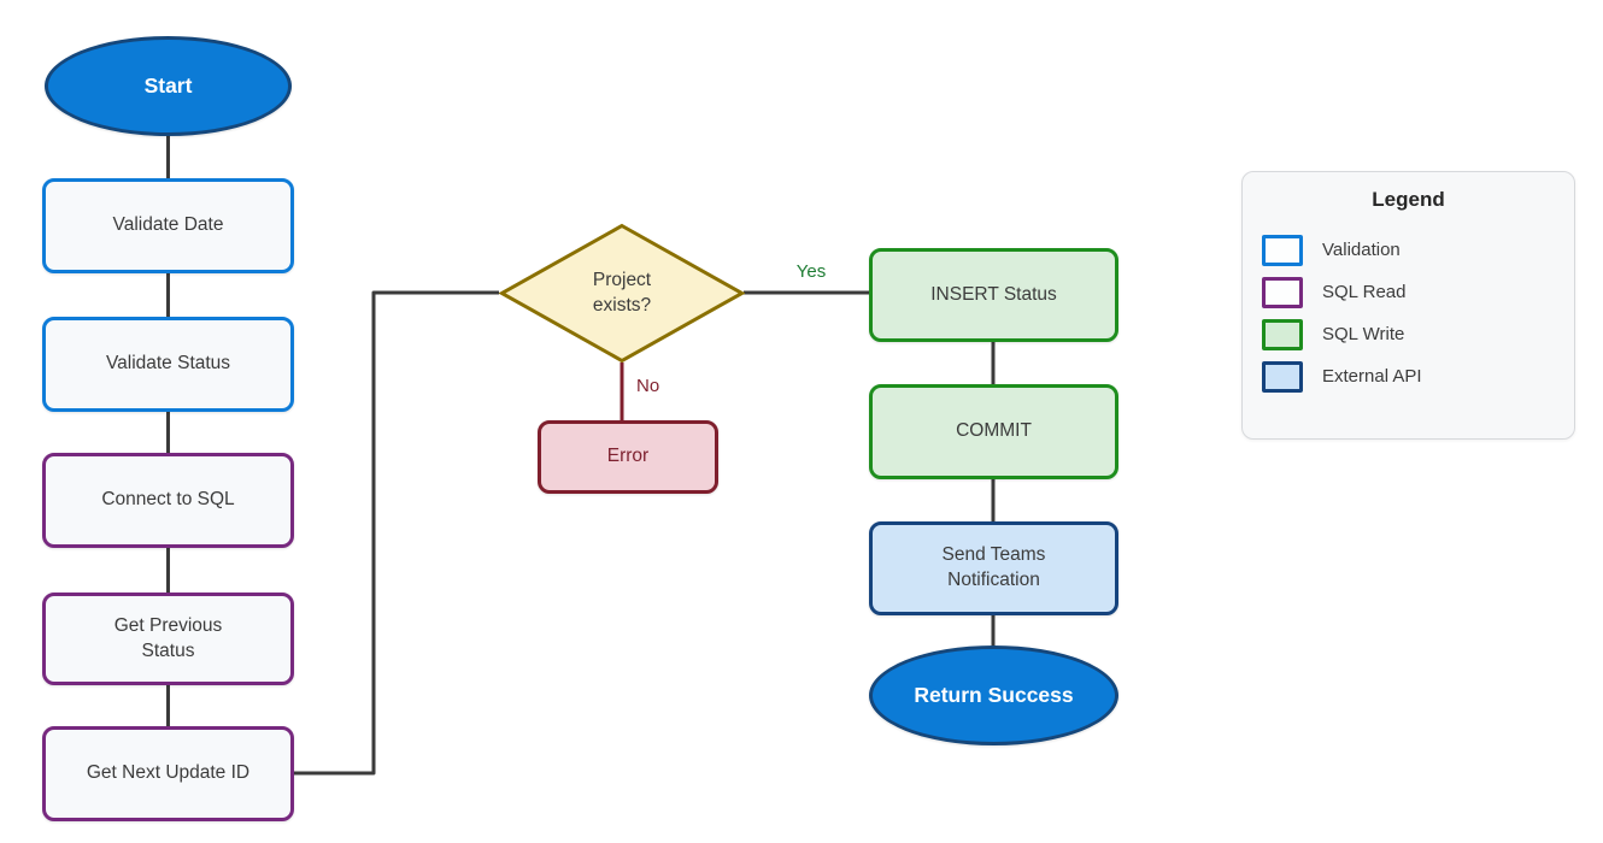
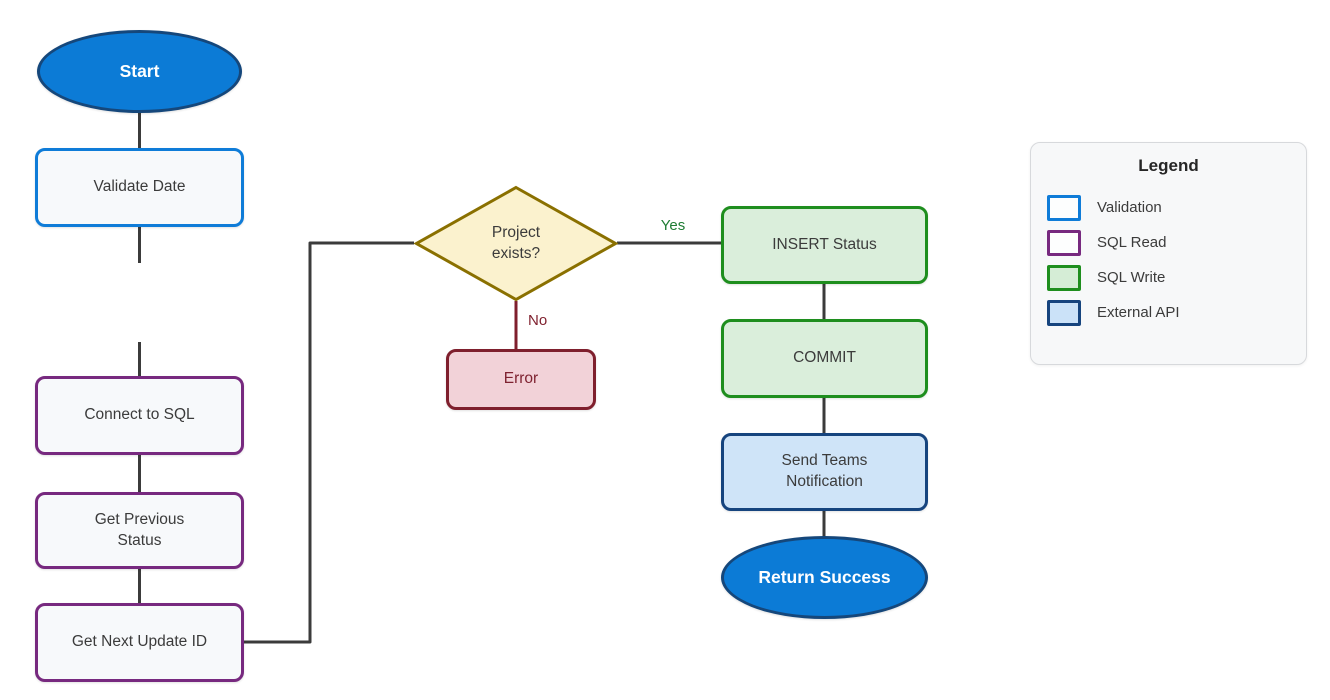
  Start
  Validate Date
- Validate Status
  Connect to SQL
  Get Previous
  Status
  Get Next Update ID
  Project
  exists?
  Yes
  No
  Error
  INSERT Status
  COMMIT
  Send Teams
  Notification
  Return Success
  Legend
  Validation
  SQL Read
  SQL Write
  External API
